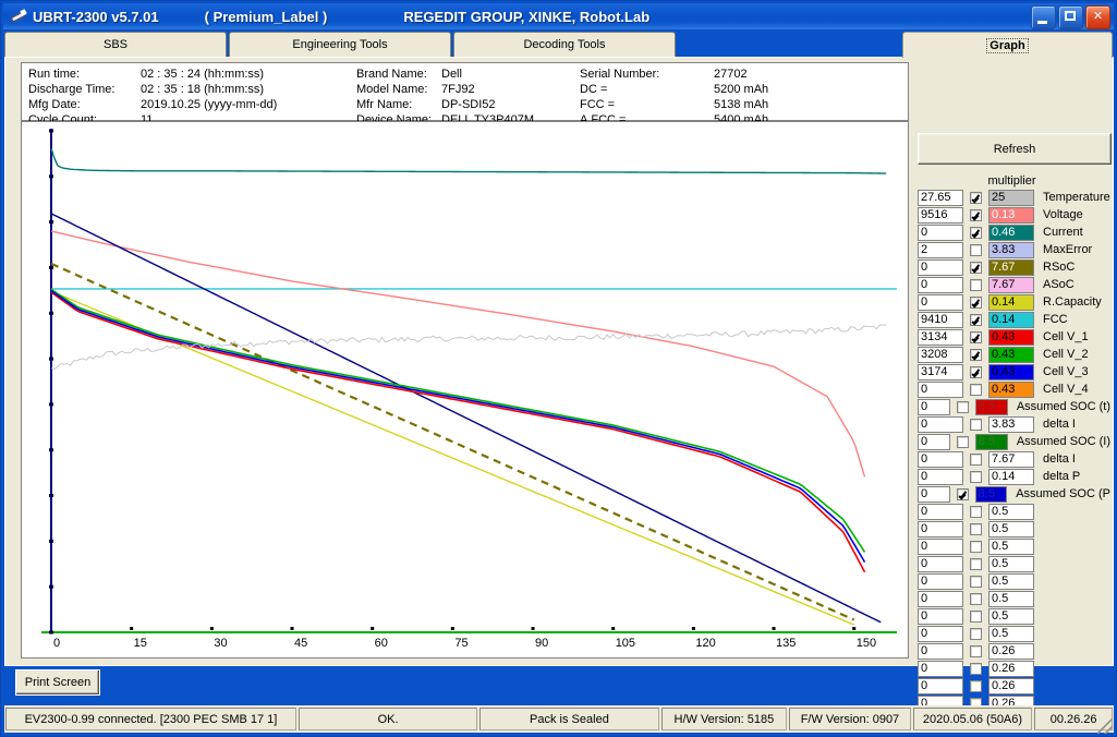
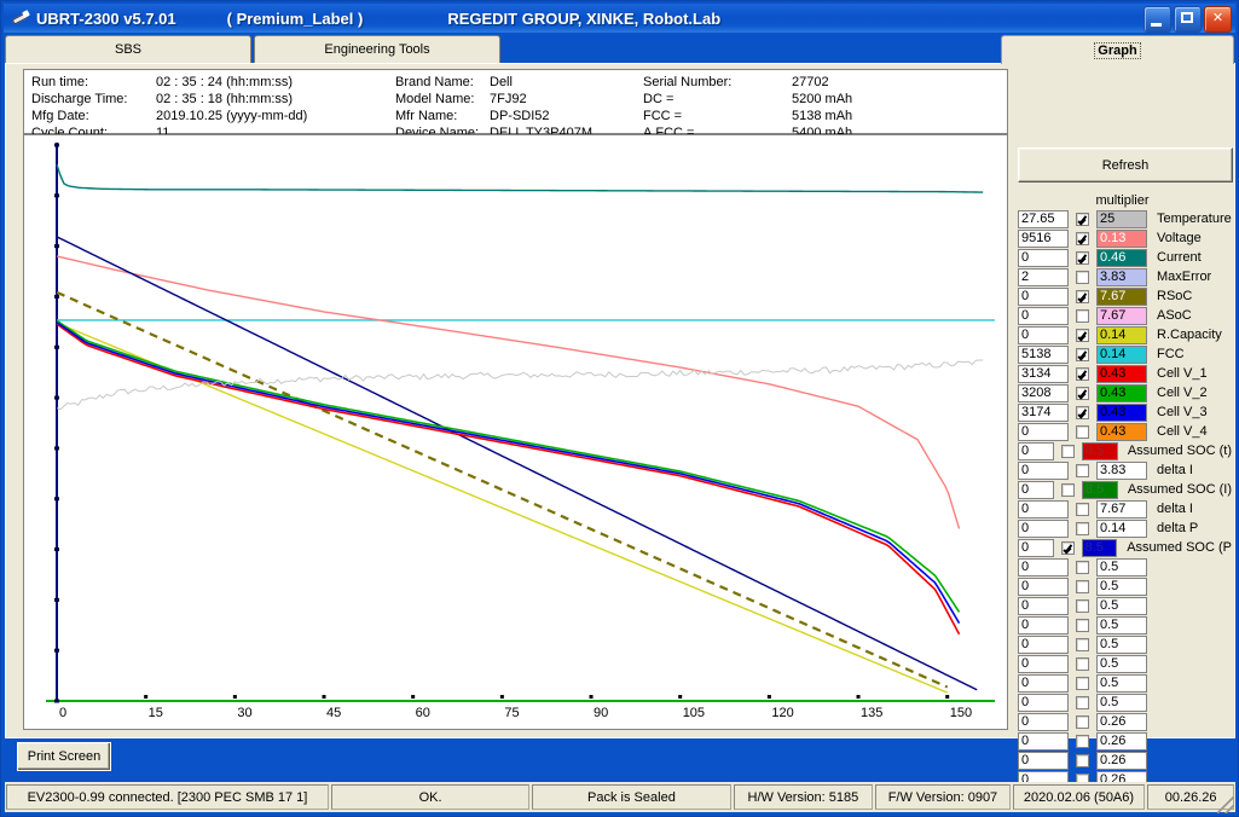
  UBRT-2300 v5.7.01
  ( Premium_Label )
  REGEDIT GROUP, XINKE, Robot.Lab
  ✕
  SBS
  Engineering Tools
- Decoding Tools
  Graph
  Run time:
  02 : 35 : 24 (hh:mm:ss)
  Discharge Time:
  02 : 35 : 18 (hh:mm:ss)
  Mfg Date:
  2019.10.25 (yyyy-mm-dd)
  Cycle Count:
  11
  Brand Name:
  Dell
  Model Name:
  7FJ92
  Mfr Name:
  DP-SDI52
  Device Name:
  DELL TY3P407M
  Serial Number:
  27702
  DC =
  5200 mAh
  FCC =
  5138 mAh
  A.FCC =
  5400 mAh
  0
  15
  30
  45
  60
  75
  90
  105
  120
  135
  150
  Refresh
  multiplier
  27.65
  25
  Temperature
  9516
  0.13
  Voltage
  0
  0.46
  Current
  2
  3.83
  MaxError
  0
  7.67
  RSoC
  0
  7.67
  ASoC
  0
  0.14
  R.Capacity
- 9410
+ 5138
  0.14
  FCC
  3134
  0.43
  Cell V_1
  3208
  0.43
  Cell V_2
  3174
  0.43
  Cell V_3
  0
  0.43
  Cell V_4
  0
  8.5
  Assumed SOC (t)
  0
  3.83
  delta I
  0
  8.5
  Assumed SOC (I)
  0
  7.67
  delta I
  0
  0.14
  delta P
  0
  8.5
  Assumed SOC (P
  0
  0.5
  0
  0.5
  0
  0.5
  0
  0.5
  0
  0.5
  0
  0.5
  0
  0.5
  0
  0.5
  0
  0.26
  0
  0.26
  0
  0.26
  0
  0.26
  Print Screen
  EV2300-0.99 connected. [2300 PEC SMB 17 1]
  OK.
  Pack is Sealed
  H/W Version: 5185
  F/W Version: 0907
- 2020.05.06 (50A6)
+ 2020.02.06 (50A6)
  00.26.26
